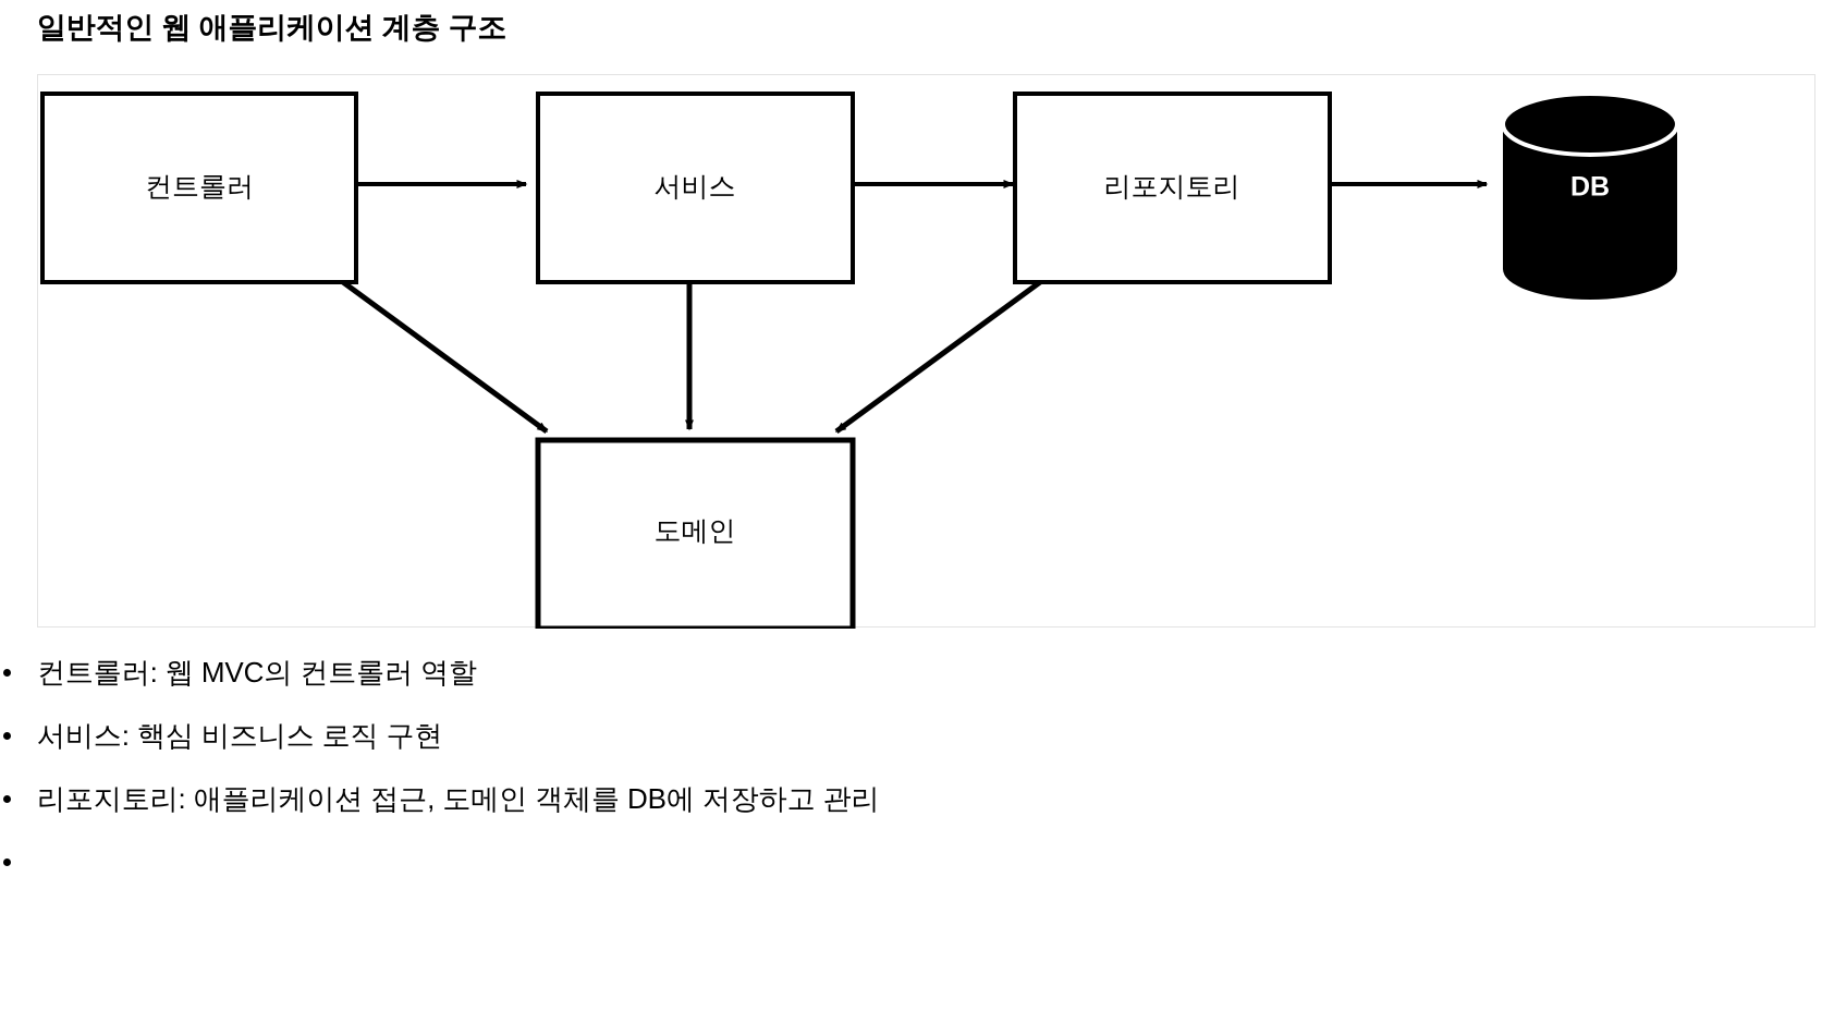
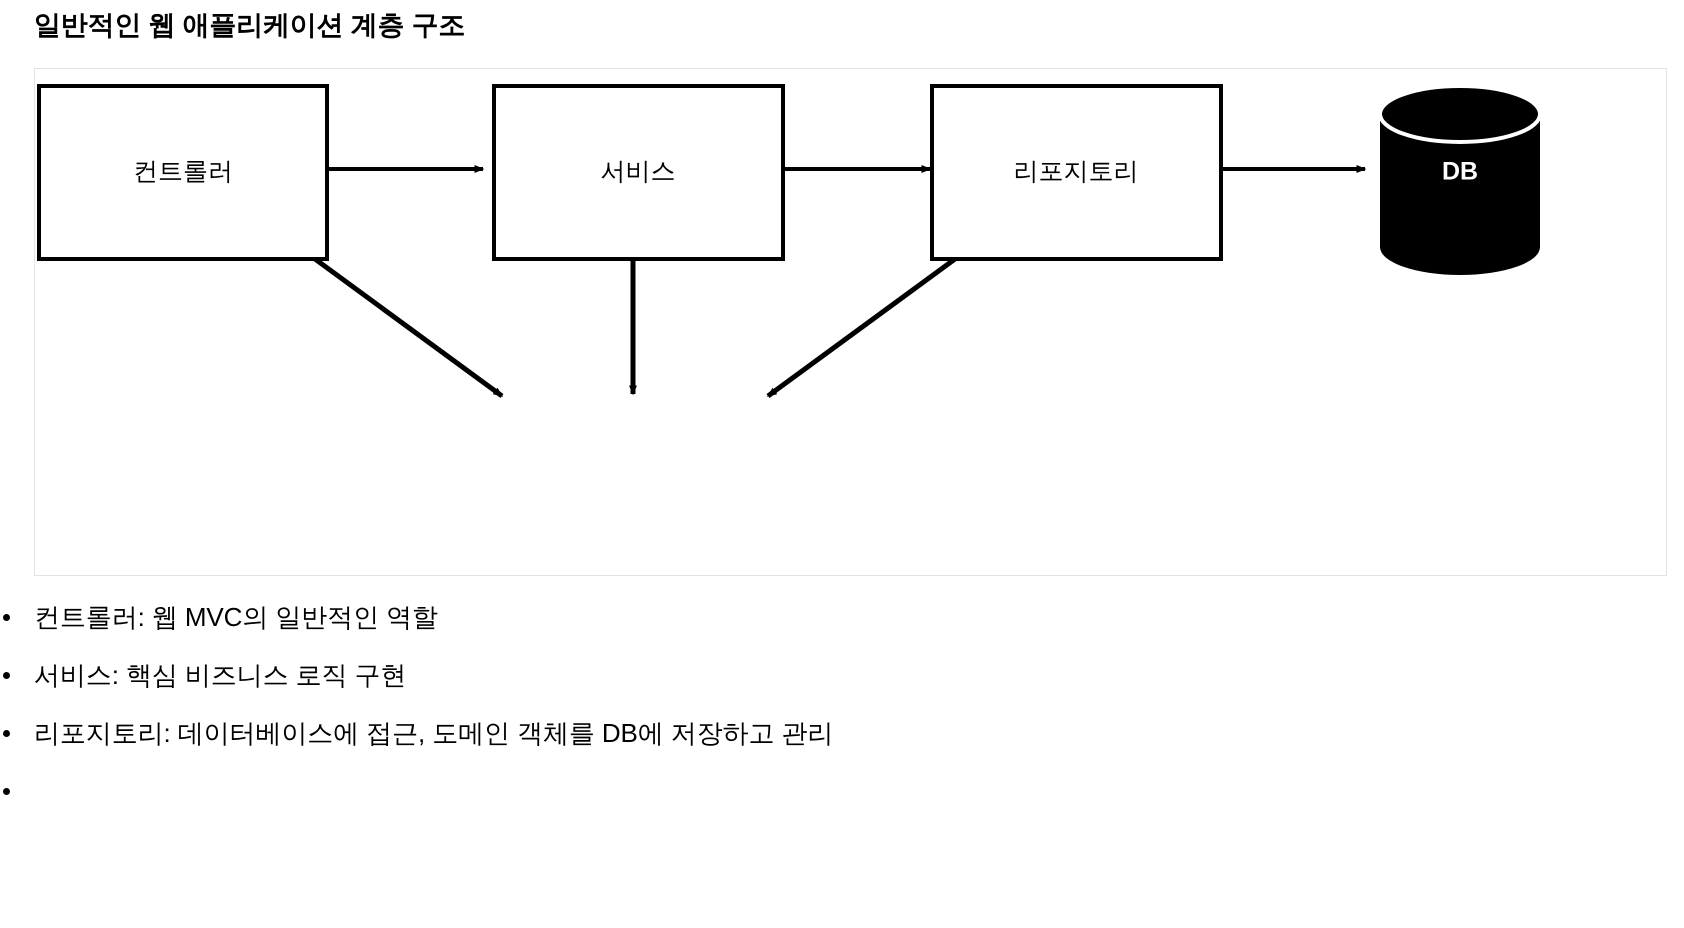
  일반적인 웹 애플리케이션 계층 구조
  컨트롤러
  서비스
  리포지토리
  DB
- 도메인
- 컨트롤러: 웹 MVC의 컨트롤러 역할
+ 컨트롤러: 웹 MVC의 일반적인 역할
  서비스: 핵심 비즈니스 로직 구현
- 리포지토리: 애플리케이션 접근, 도메인 객체를 DB에 저장하고 관리
+ 리포지토리: 데이터베이스에 접근, 도메인 객체를 DB에 저장하고 관리
